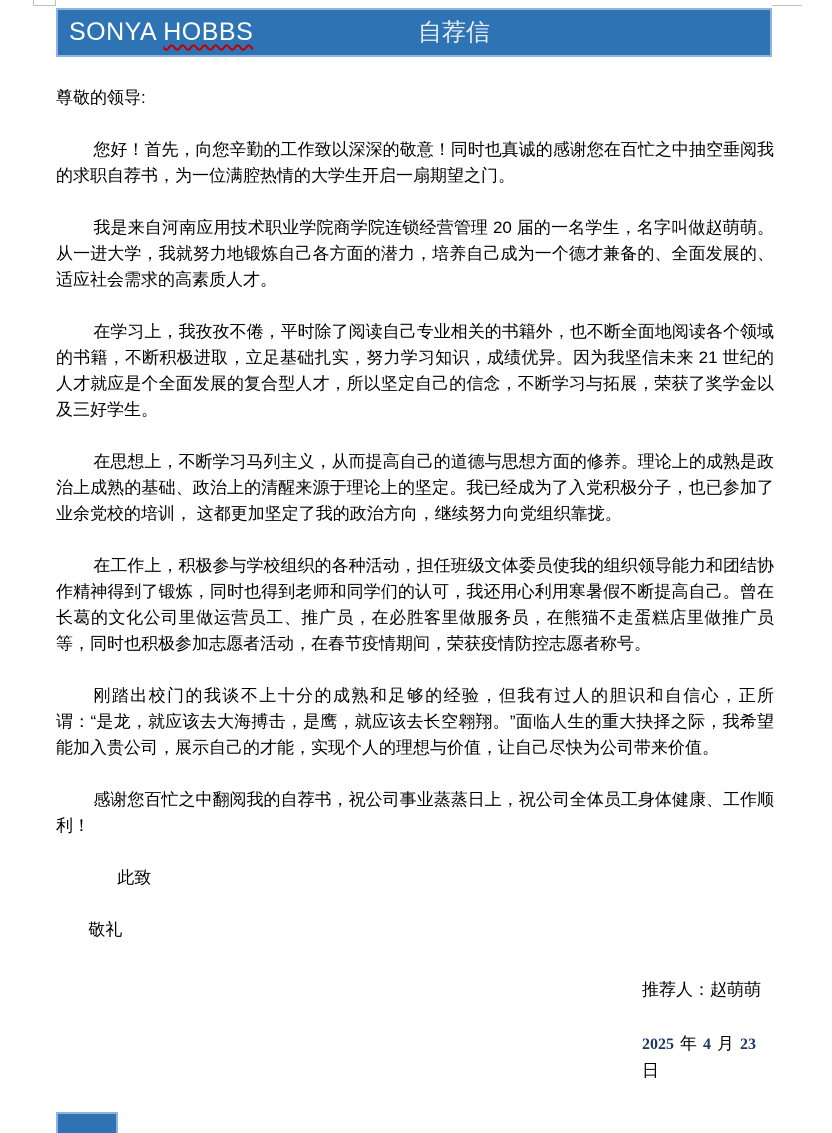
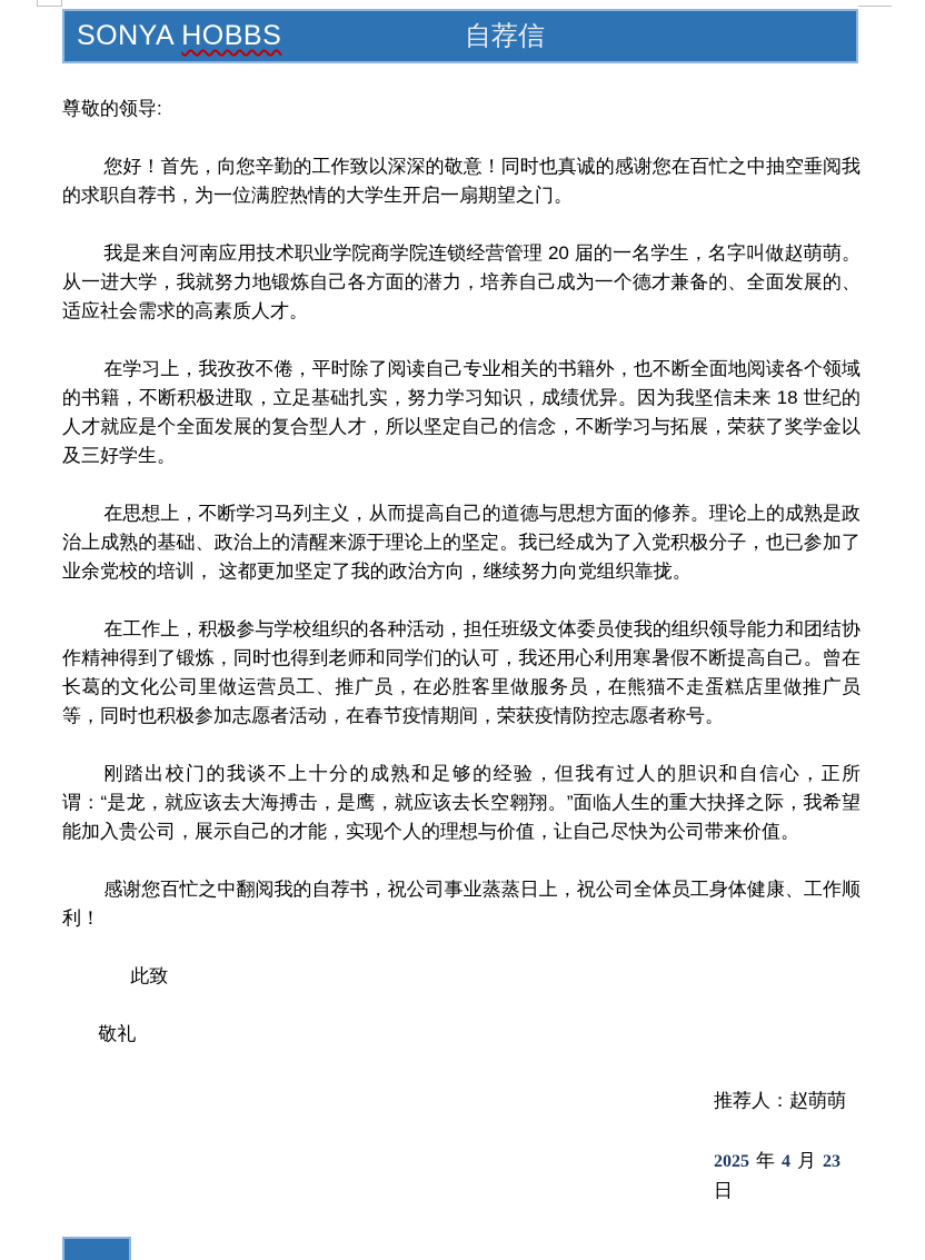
  SONYA HOBBS
  自荐信
  尊敬的领导:
  您好！首先，向您辛勤的工作致以深深的敬意！同时也真诚的感谢您在百忙之中抽空垂阅我的求职自荐书，为一位满腔热情的大学生开启一扇期望之门。
  我是来自河南应用技术职业学院商学院连锁经营管理 20 届的一名学生，名字叫做赵萌萌。从一进大学，我就努力地锻炼自己各方面的潜力，培养自己成为一个德才兼备的、全面发展的、适应社会需求的高素质人才。
- 在学习上，我孜孜不倦，平时除了阅读自己专业相关的书籍外，也不断全面地阅读各个领域的书籍，不断积极进取，立足基础扎实，努力学习知识，成绩优异。因为我坚信未来 21 世纪的人才就应是个全面发展的复合型人才，所以坚定自己的信念，不断学习与拓展，荣获了奖学金以及三好学生。
+ 在学习上，我孜孜不倦，平时除了阅读自己专业相关的书籍外，也不断全面地阅读各个领域的书籍，不断积极进取，立足基础扎实，努力学习知识，成绩优异。因为我坚信未来 18 世纪的人才就应是个全面发展的复合型人才，所以坚定自己的信念，不断学习与拓展，荣获了奖学金以及三好学生。
  在思想上，不断学习马列主义，从而提高自己的道德与思想方面的修养。理论上的成熟是政治上成熟的基础、政治上的清醒来源于理论上的坚定。我已经成为了入党积极分子，也已参加了业余党校的培训， 这都更加坚定了我的政治方向，继续努力向党组织靠拢。
  在工作上，积极参与学校组织的各种活动，担任班级文体委员使我的组织领导能力和团结协作精神得到了锻炼，同时也得到老师和同学们的认可，我还用心利用寒暑假不断提高自己。曾在长葛的文化公司里做运营员工、推广员，在必胜客里做服务员，在熊猫不走蛋糕店里做推广员等，同时也积极参加志愿者活动，在春节疫情期间，荣获疫情防控志愿者称号。
  刚踏出校门的我谈不上十分的成熟和足够的经验，但我有过人的胆识和自信心，正所谓：“是龙，就应该去大海搏击，是鹰，就应该去长空翱翔。”面临人生的重大抉择之际，我希望能加入贵公司，展示自己的才能，实现个人的理想与价值，让自己尽快为公司带来价值。
  感谢您百忙之中翻阅我的自荐书，祝公司事业蒸蒸日上，祝公司全体员工身体健康、工作顺利！
  此致
  敬礼
  推荐人：赵萌萌
  2025 年 4 月 23日
